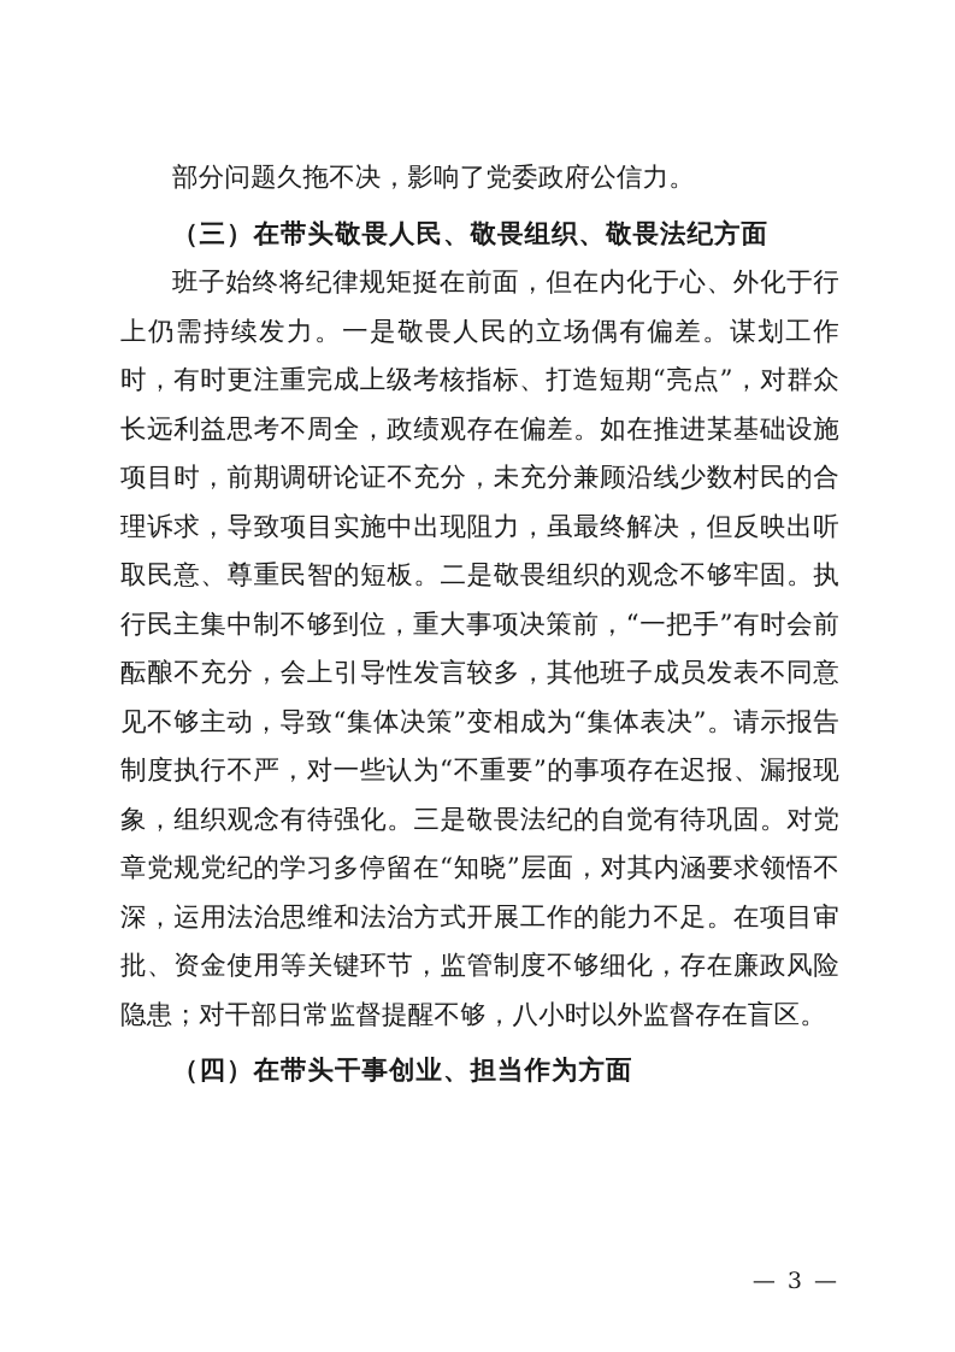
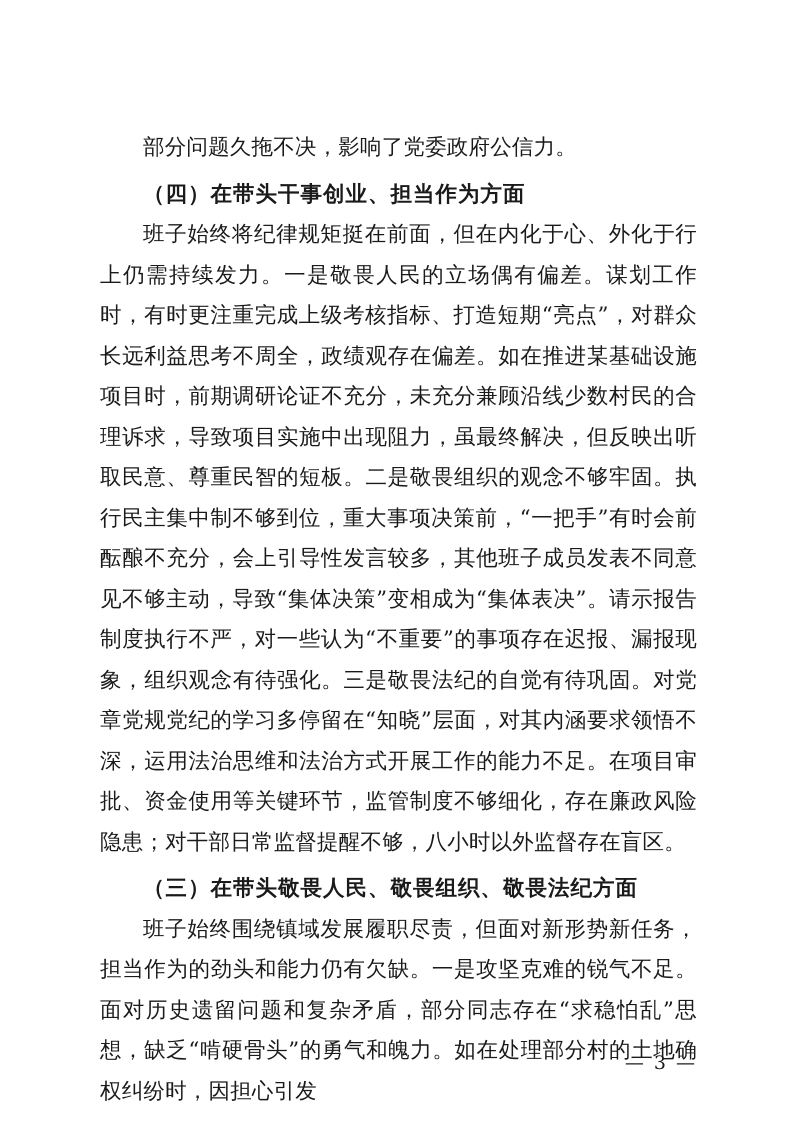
  部分问题久拖不决，影响了党委政府公信力。
- （三）在带头敬畏人民、敬畏组织、敬畏法纪方面
+ （四）在带头干事创业、担当作为方面
  班子始终将纪律规矩挺在前面，但在内化于心、外化于行上仍需持续发力。一是敬畏人民的立场偶有偏差。谋划工作时，有时更注重完成上级考核指标、打造短期“亮点”，对群众长远利益思考不周全，政绩观存在偏差。如在推进某基础设施项目时，前期调研论证不充分，未充分兼顾沿线少数村民的合理诉求，导致项目实施中出现阻力，虽最终解决，但反映出听取民意、尊重民智的短板。二是敬畏组织的观念不够牢固。执行民主集中制不够到位，重大事项决策前，“一把手”有时会前酝酿不充分，会上引导性发言较多，其他班子成员发表不同意见不够主动，导致“集体决策”变相成为“集体表决”。请示报告制度执行不严，对一些认为“不重要”的事项存在迟报、漏报现象，组织观念有待强化。三是敬畏法纪的自觉有待巩固。对党章党规党纪的学习多停留在“知晓”层面，对其内涵要求领悟不深，运用法治思维和法治方式开展工作的能力不足。在项目审批、资金使用等关键环节，监管制度不够细化，存在廉政风险隐患；对干部日常监督提醒不够，八小时以外监督存在盲区。
- （四）在带头干事创业、担当作为方面
+ （三）在带头敬畏人民、敬畏组织、敬畏法纪方面
+ 班子始终围绕镇域发展履职尽责，但面对新形势新任务，担当作为的劲头和能力仍有欠缺。一是攻坚克难的锐气不足。面对历史遗留问题和复杂矛盾，部分同志存在“求稳怕乱”思想，缺乏“啃硬骨头”的勇气和魄力。如在处理部分村的土地确权纠纷时，因担心引发
  — 3 —
